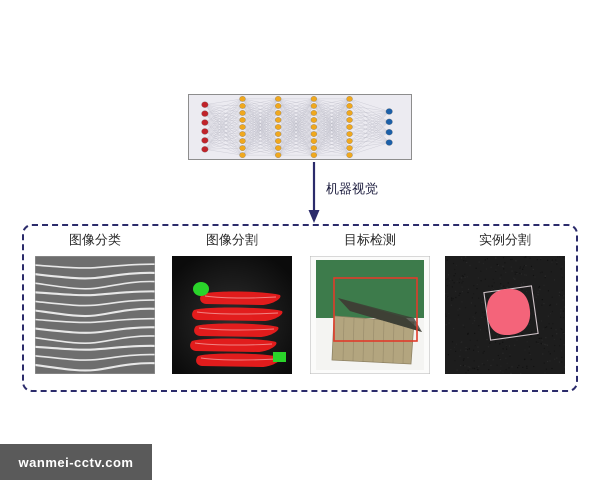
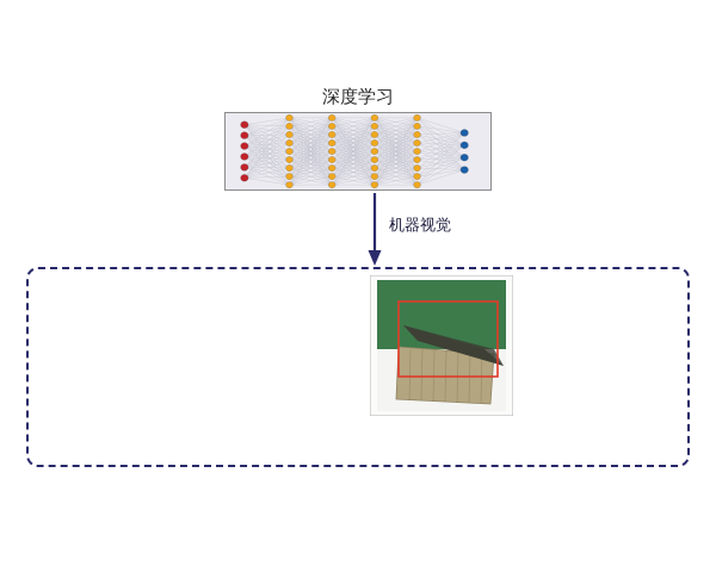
+ 深度学习
  机器视觉
- 图像分类
- 图像分割
- 目标检测
- 实例分割
- wanmei-cctv.com
